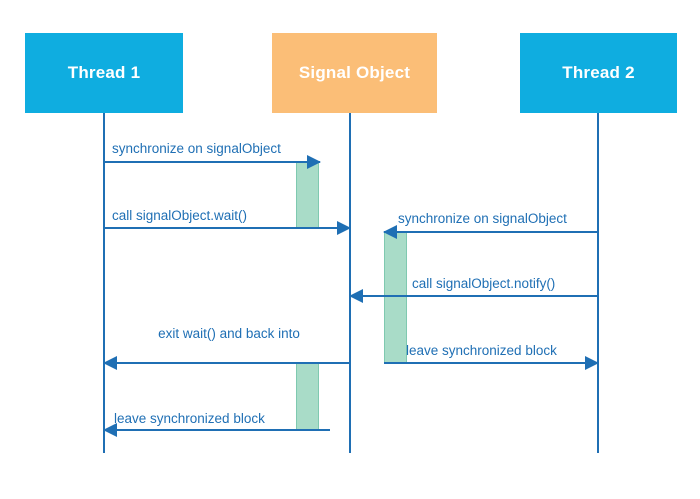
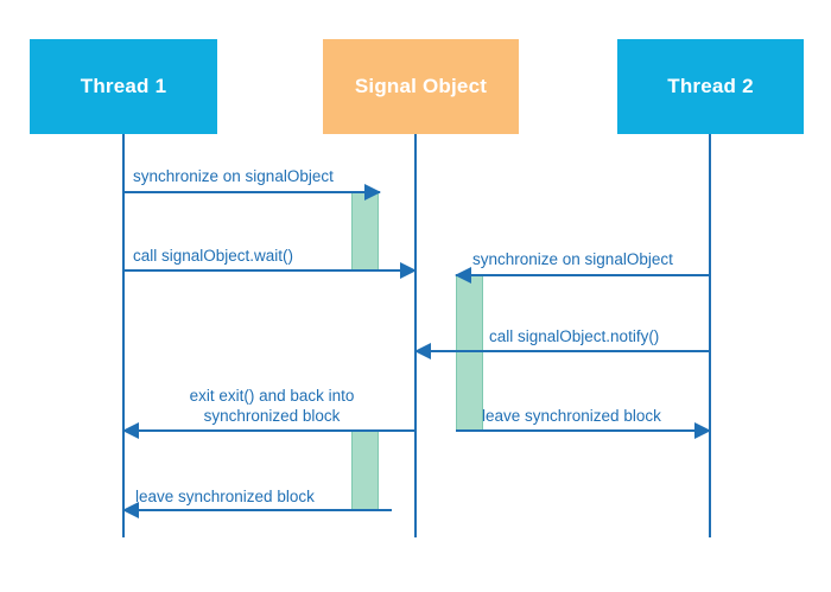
  Thread 1
  Signal Object
  Thread 2
  synchronize on signalObject
  call signalObject.wait()
  synchronize on signalObject
  call signalObject.notify()
- exit wait() and back into
+ exit exit() and back into
+ synchronized block
  leave synchronized block
  leave synchronized block
